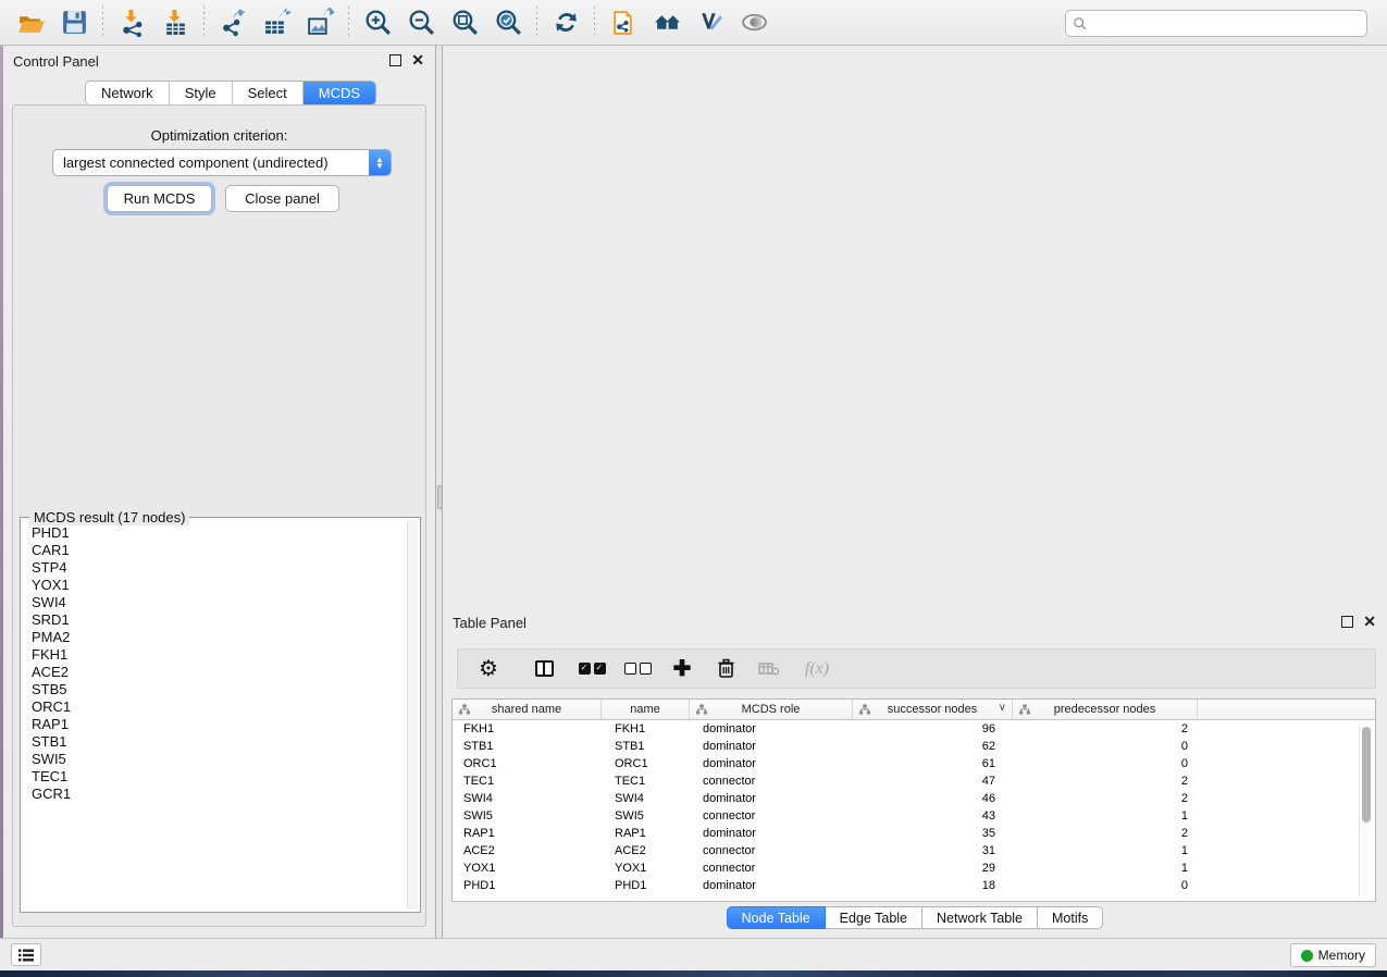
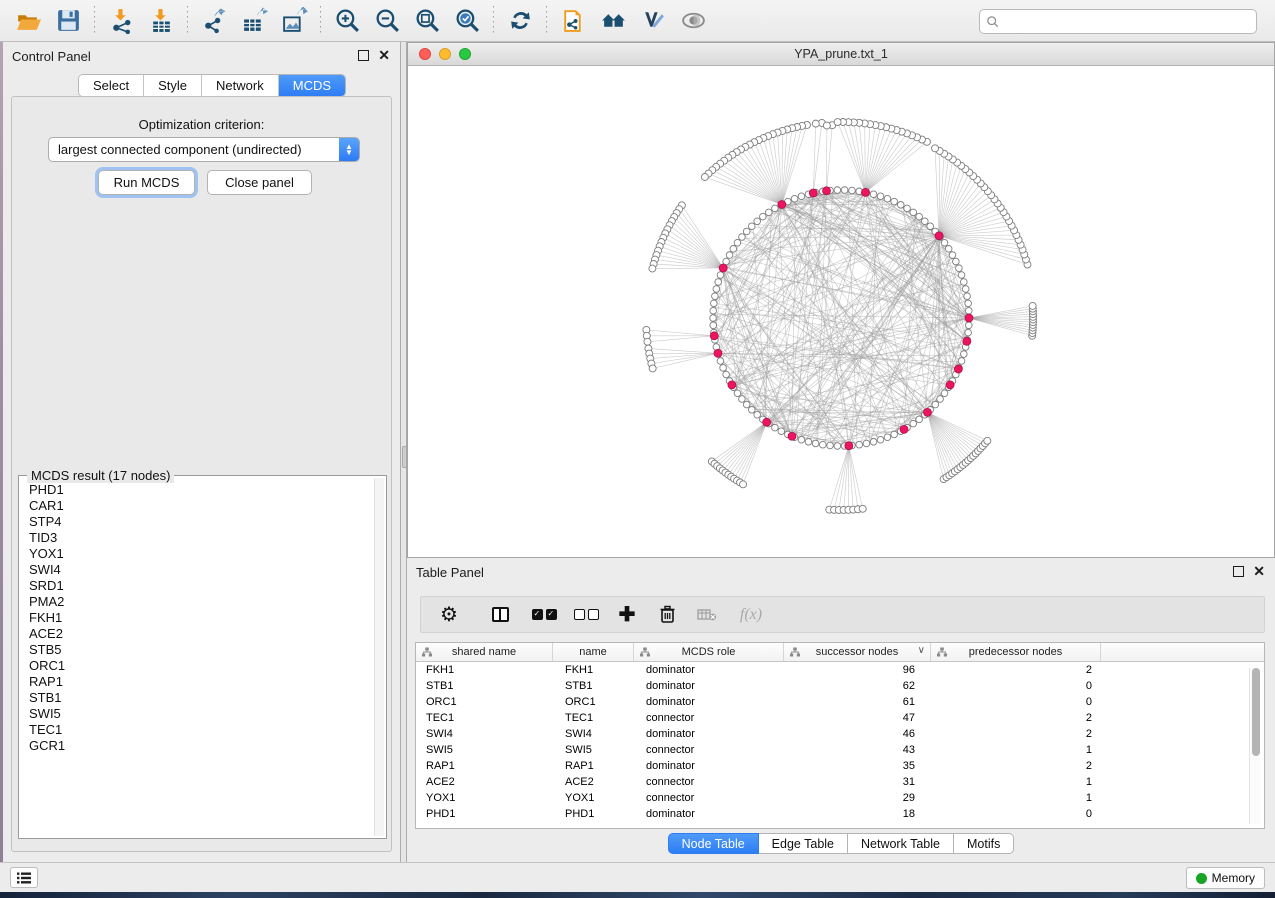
  Control Panel
  ✕
- Network
+ Select
  Style
- Select
+ Network
  MCDS
  Optimization criterion:
  largest connected component (undirected)
  ▲
  ▼
  Run MCDS
  Close panel
  MCDS result (17 nodes)
  PHD1
  CAR1
  STP4
+ TID3
  YOX1
  SWI4
  SRD1
  PMA2
  FKH1
  ACE2
  STB5
  ORC1
  RAP1
  STB1
  SWI5
  TEC1
  GCR1
+ YPA_prune.txt_1
  Table Panel
  ✕
  ⚙
  ✚
  f(x)
  shared name
  name
  MCDS role
  successor nodes
  ∨
  predecessor nodes
  FKH1
  FKH1
  dominator
  96
  2
  STB1
  STB1
  dominator
  62
  0
  ORC1
  ORC1
  dominator
  61
  0
  TEC1
  TEC1
  connector
  47
  2
  SWI4
  SWI4
  dominator
  46
  2
  SWI5
  SWI5
  connector
  43
  1
  RAP1
  RAP1
  dominator
  35
  2
  ACE2
  ACE2
  connector
  31
  1
  YOX1
  YOX1
  connector
  29
  1
  PHD1
  PHD1
  dominator
  18
  0
  Node Table
  Edge Table
  Network Table
  Motifs
  Memory
